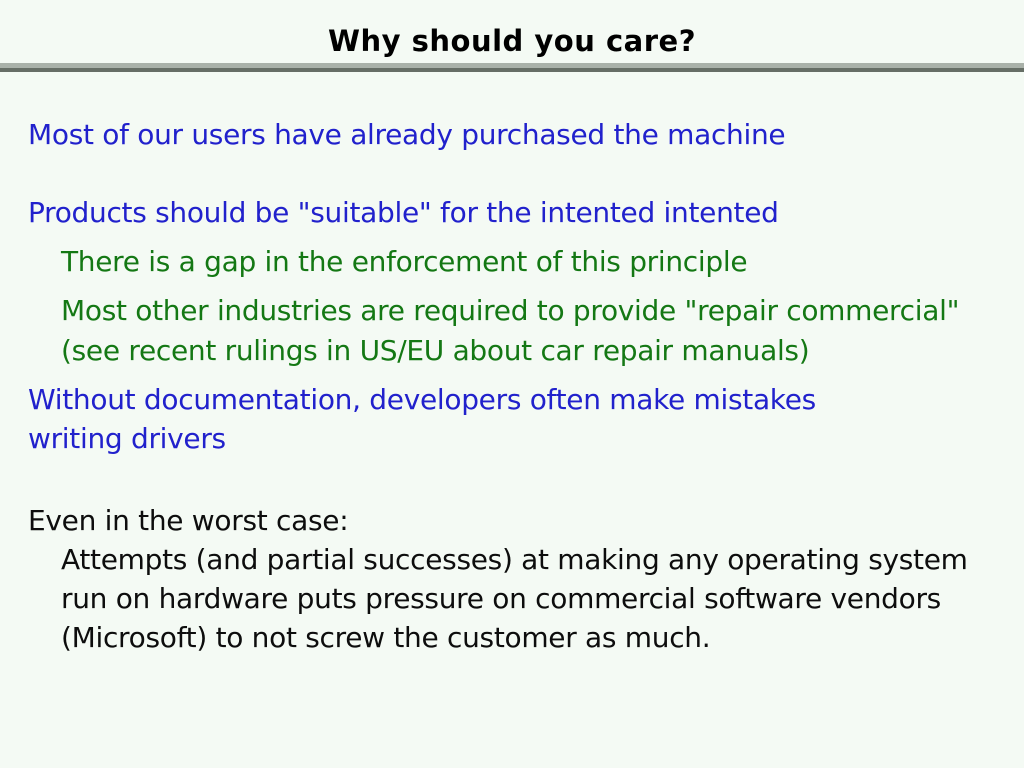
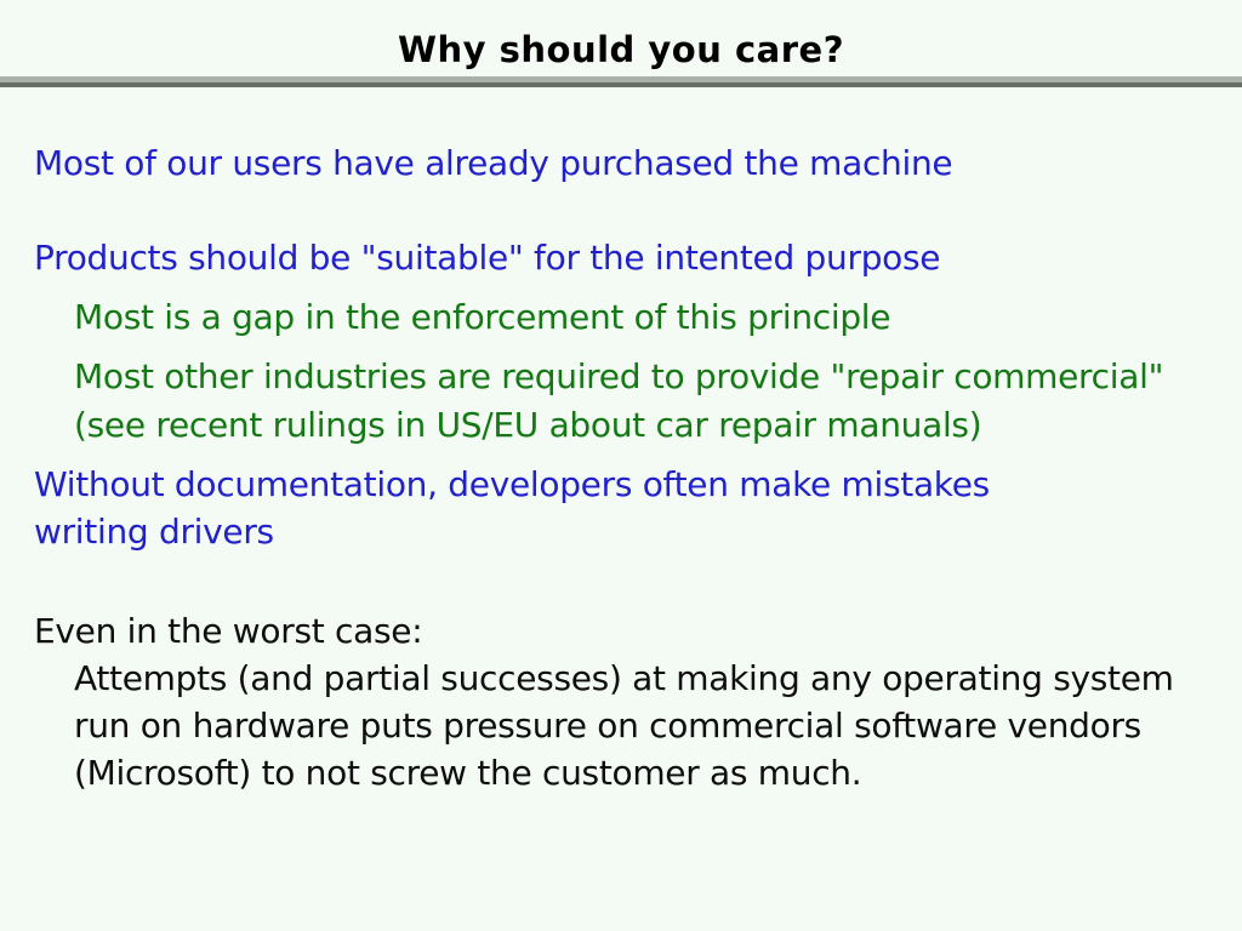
  Why should you care?
  Most of our users have already purchased the machine
- Products should be "suitable" for the intented intented
+ Products should be "suitable" for the intented purpose
- There is a gap in the enforcement of this principle
+ Most is a gap in the enforcement of this principle
  Most other industries are required to provide "repair commercial"
  (see recent rulings in US/EU about car repair manuals)
  Without documentation, developers often make mistakes
  writing drivers
  Even in the worst case:
  Attempts (and partial successes) at making any operating system
  run on hardware puts pressure on commercial software vendors
  (Microsoft) to not screw the customer as much.
